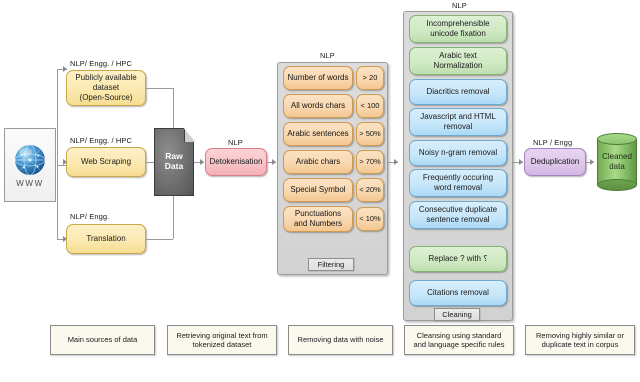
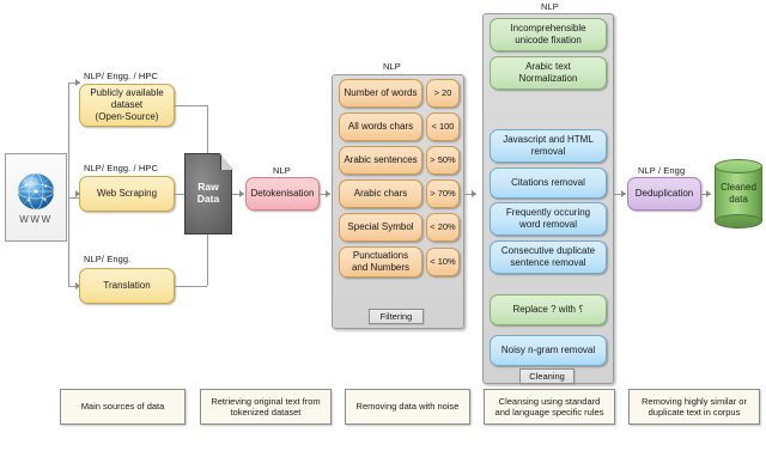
  WWW
  NLP/ Engg. / HPC
  Publicly available
  dataset
  (Open-Source)
  NLP/ Engg. / HPC
  Web Scraping
  NLP/ Engg.
  Translation
  Raw
  Data
  NLP
  Detokenisation
  NLP
  Number of words
  > 20
  All words chars
  < 100
  Arabic sentences
  > 50%
  Arabic chars
  > 70%
  Special Symbol
  < 20%
  Punctuations
  and Numbers
  < 10%
  Filtering
  NLP
  Incomprehensible
  unicode fixation
  Arabic text
  Normalization
- Diacritics removal
  Javascript and HTML
  removal
- Noisy n-gram removal
+ Citations removal
  Frequently occuring
  word removal
  Consecutive duplicate
  sentence removal
  Replace ? with ؟
- Citations removal
+ Noisy n-gram removal
  Cleaning
  NLP / Engg
  Deduplication
  Cleaned
  data
  Main sources of data
  Retrieving original text from
  tokenized dataset
  Removing data with noise
  Cleansing using standard
  and language specific rules
  Removing highly similar or
  duplicate text in corpus
